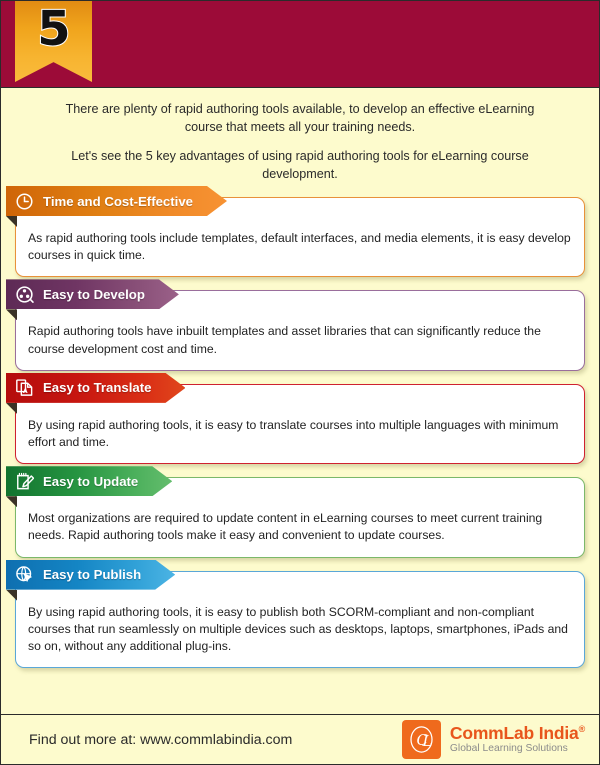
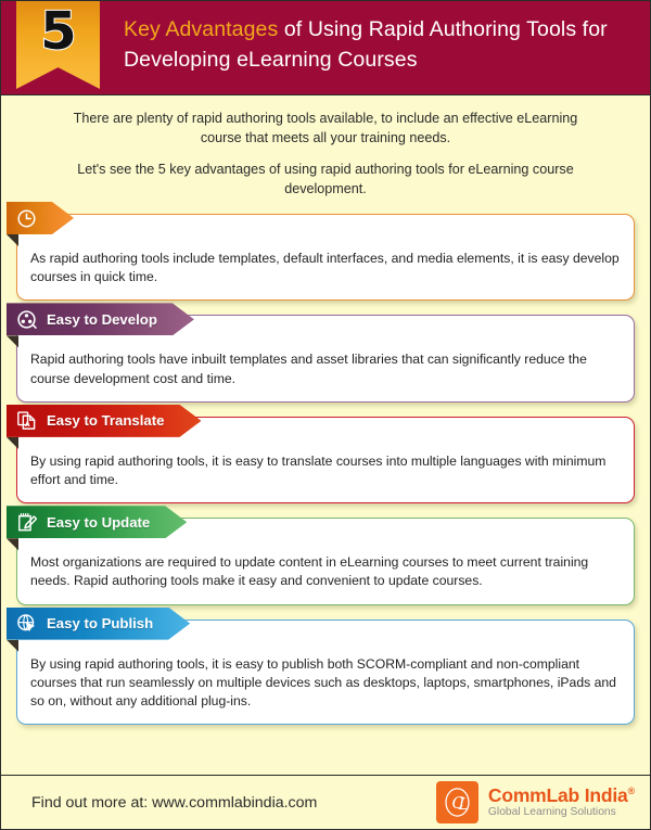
  5
+ Key Advantages of Using Rapid Authoring Tools for Developing eLearning Courses
- There are plenty of rapid authoring tools available, to develop an effective eLearning course that meets all your training needs.
+ There are plenty of rapid authoring tools available, to include an effective eLearning course that meets all your training needs.
  Let's see the 5 key advantages of using rapid authoring tools for eLearning course development.
- Time and Cost-Effective
  As rapid authoring tools include templates, default interfaces, and media elements, it is easy develop courses in quick time.
  Easy to Develop
  Rapid authoring tools have inbuilt templates and asset libraries that can significantly reduce the course development cost and time.
  Easy to Translate
  By using rapid authoring tools, it is easy to translate courses into multiple languages with minimum effort and time.
  Easy to Update
  Most organizations are required to update content in eLearning courses to meet current training needs. Rapid authoring tools make it easy and convenient to update courses.
  Easy to Publish
  By using rapid authoring tools, it is easy to publish both SCORM-compliant and non-compliant courses that run seamlessly on multiple devices such as desktops, laptops, smartphones, iPads and so on, without any additional plug-ins.
  Find out more at: www.commlabindia.com
  C
  L
  CommLab India®
  Global Learning Solutions
